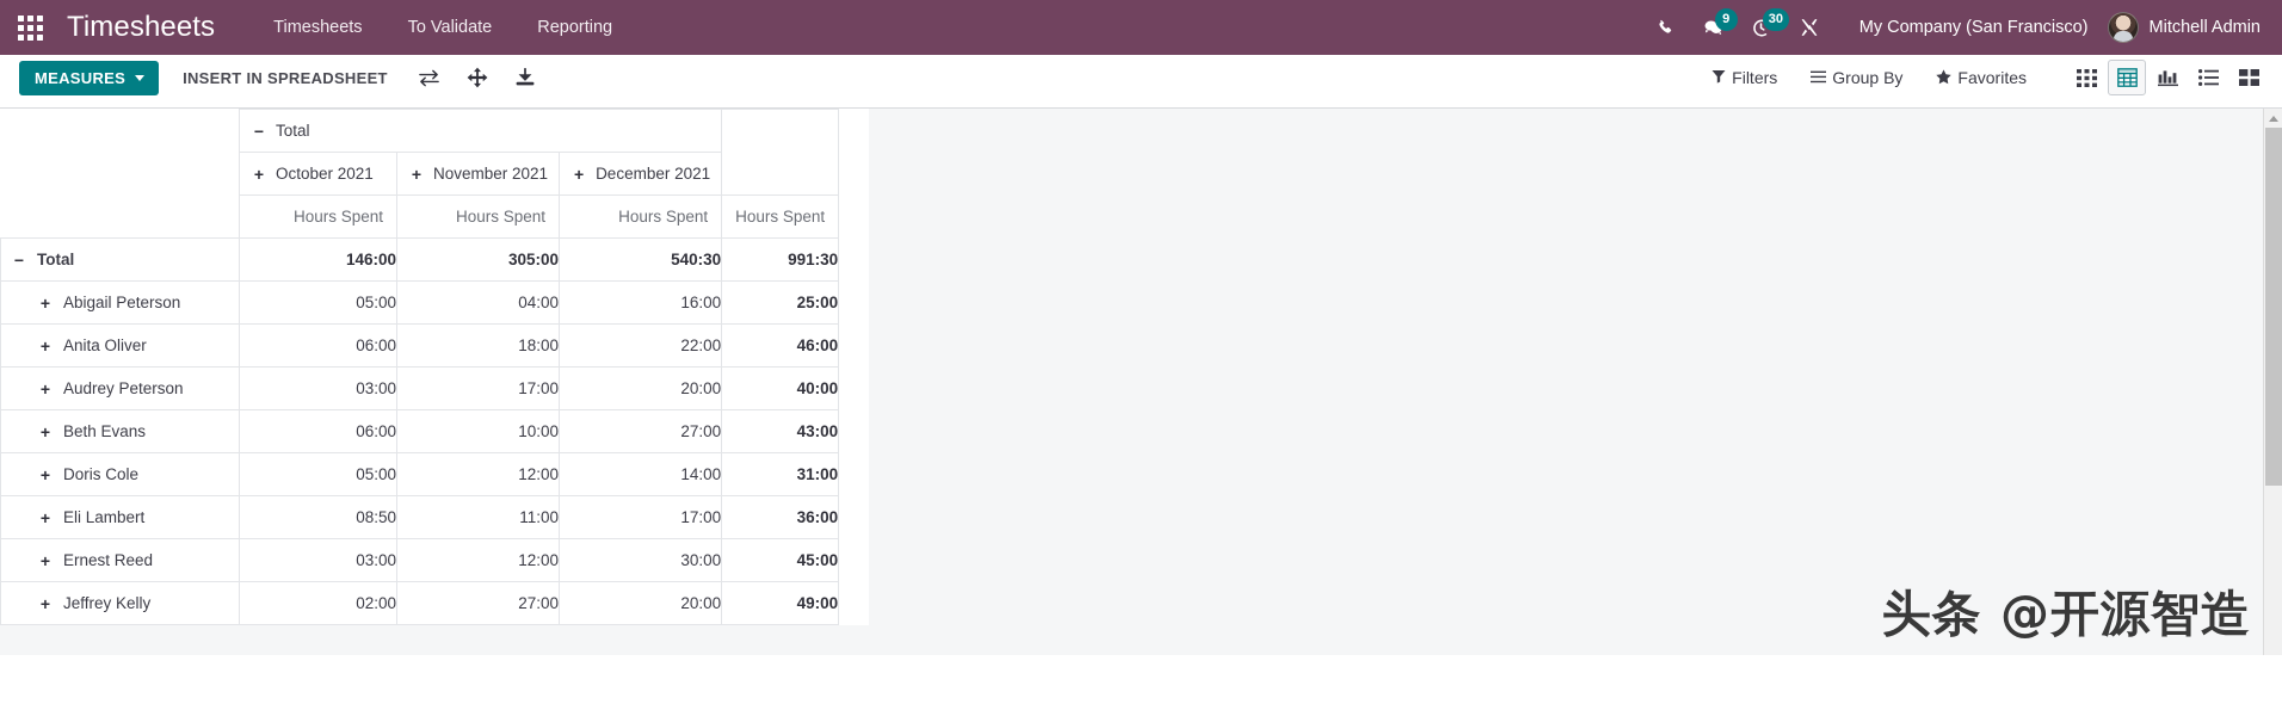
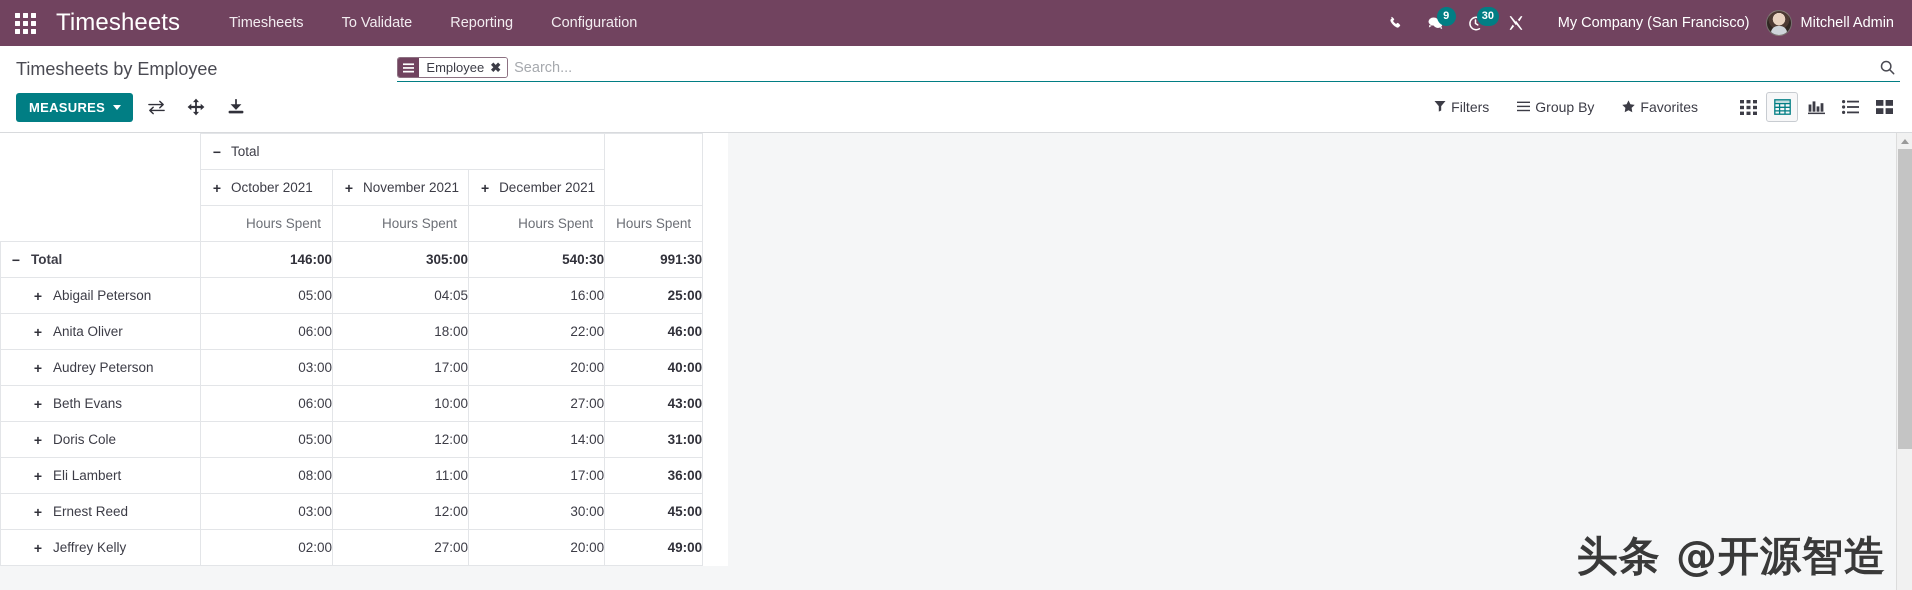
  Timesheets
  Timesheets
  To Validate
  Reporting
+ Configuration
  9
  30
  My Company (San Francisco)
  Mitchell Admin
+ Timesheets by Employee
+ Employee
+ ✖
+ Search...
  MEASURES
- INSERT IN SPREADSHEET
  Filters
  Group By
  Favorites
  	− Total
  	+ October 2021	+ November 2021	+ December 2021
  	Hours Spent	Hours Spent	Hours Spent	Hours Spent
  − Total	146:00	305:00	540:30	991:30
- + Abigail Peterson	05:00	04:00	16:00	25:00
+ + Abigail Peterson	05:00	04:05	16:00	25:00
  + Anita Oliver	06:00	18:00	22:00	46:00
  + Audrey Peterson	03:00	17:00	20:00	40:00
  + Beth Evans	06:00	10:00	27:00	43:00
  + Doris Cole	05:00	12:00	14:00	31:00
- + Eli Lambert	08:50	11:00	17:00	36:00
+ + Eli Lambert	08:00	11:00	17:00	36:00
  + Ernest Reed	03:00	12:00	30:00	45:00
  + Jeffrey Kelly	02:00	27:00	20:00	49:00
  头条 @开源智造
